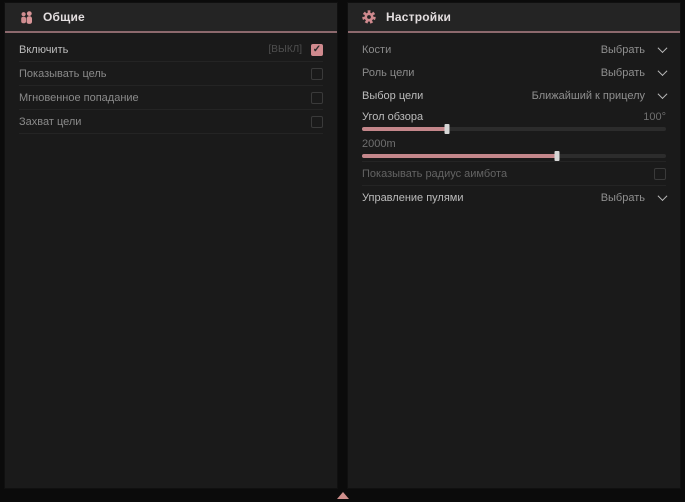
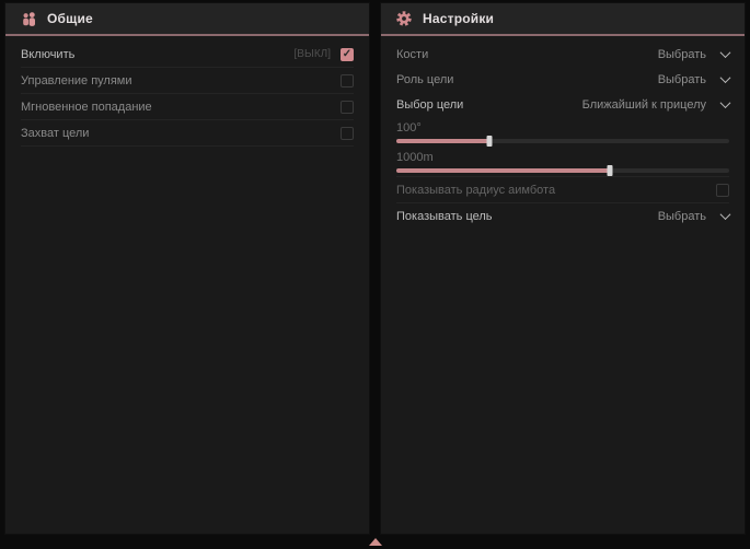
  Общие
  Включить
  [ВЫКЛ]
  ✓
- Показывать цель
+ Управление пулями
  Мгновенное попадание
  Захват цели
  Настройки
  Кости
  Выбрать
  Роль цели
  Выбрать
  Выбор цели
  Ближайший к прицелу
- Угол обзора
  100°
- 2000m
+ 1000m
  Показывать радиус аимбота
- Управление пулями
+ Показывать цель
  Выбрать
